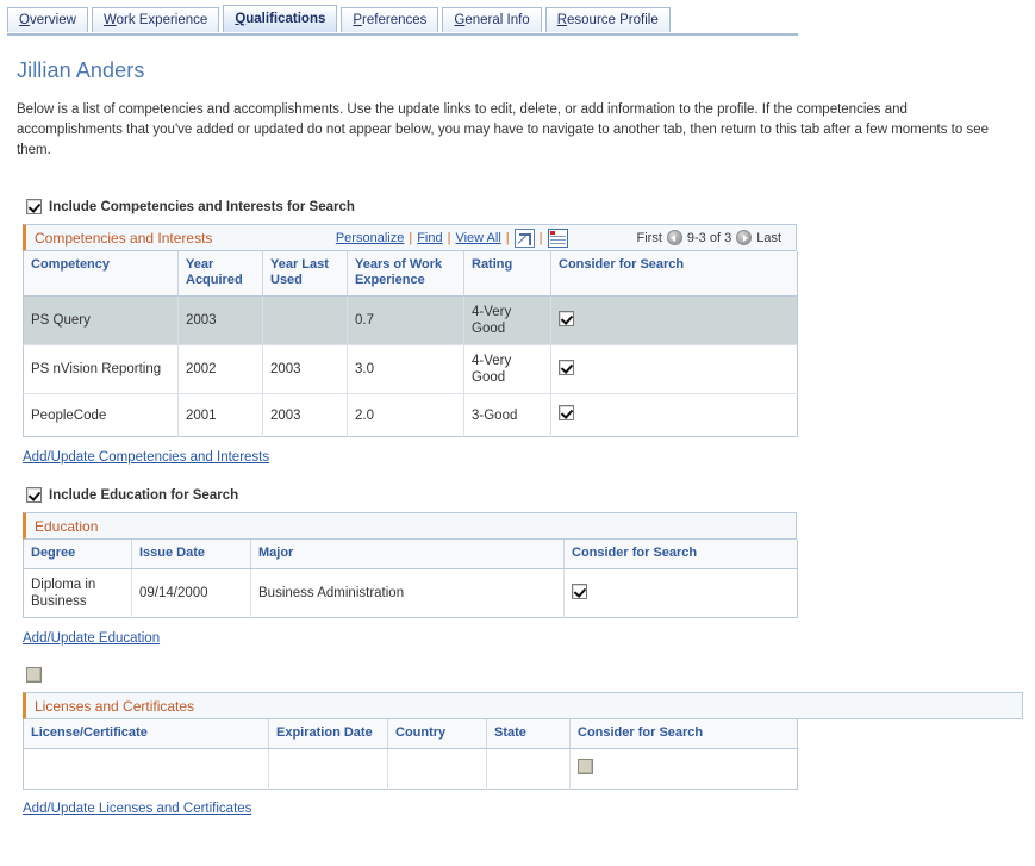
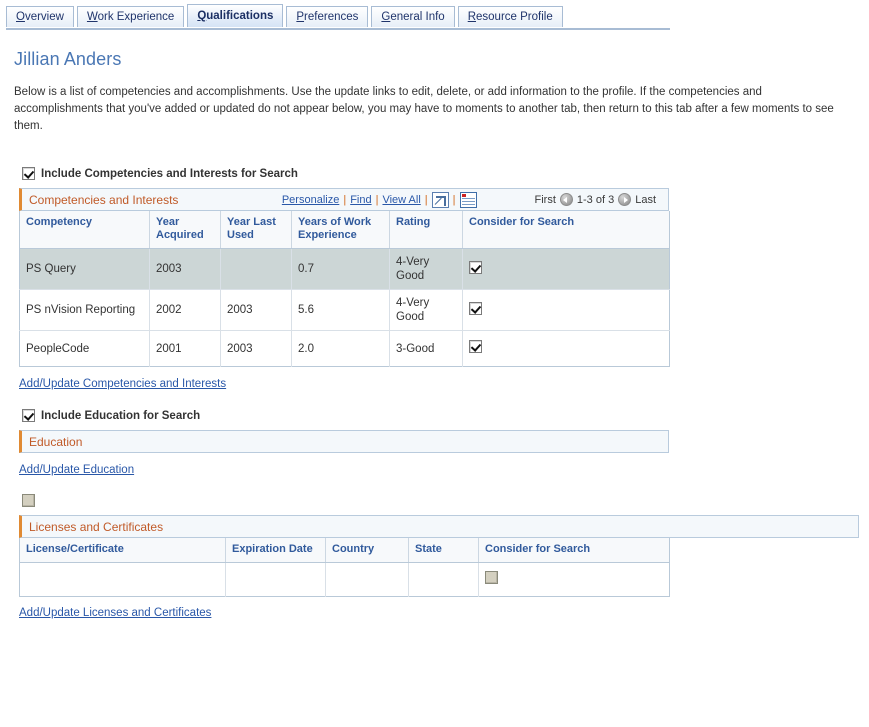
  Overview Work Experience Qualifications Preferences General Info Resource Profile
  Jillian Anders
- Below is a list of competencies and accomplishments. Use the update links to edit, delete, or add information to the profile. If the competencies and accomplishments that you've added or updated do not appear below, you may have to navigate to another tab, then return to this tab after a few moments to see them.
+ Below is a list of competencies and accomplishments. Use the update links to edit, delete, or add information to the profile. If the competencies and accomplishments that you've added or updated do not appear below, you may have to moments to another tab, then return to this tab after a few moments to see them.
  Include Competencies and Interests for Search
  Competencies and Interests
  Personalize
  |
  Find
  |
  View All
  |
  |
  First
- 9-3 of 3
+ 1-3 of 3
  Last
  Competency	Year Acquired	Year Last Used	Years of Work Experience	Rating	Consider for Search
  PS Query	2003		0.7	4-Very Good
- PS nVision Reporting	2002	2003	3.0	4-Very Good
+ PS nVision Reporting	2002	2003	5.6	4-Very Good
  PeopleCode	2001	2003	2.0	3-Good
  Add/Update Competencies and Interests
  Include Education for Search
  Education
- Degree	Issue Date	Major	Consider for Search
- Diploma in Business	09/14/2000	Business Administration
  Add/Update Education
  Licenses and Certificates
  License/Certificate	Expiration Date	Country	State	Consider for Search
  Add/Update Licenses and Certificates
